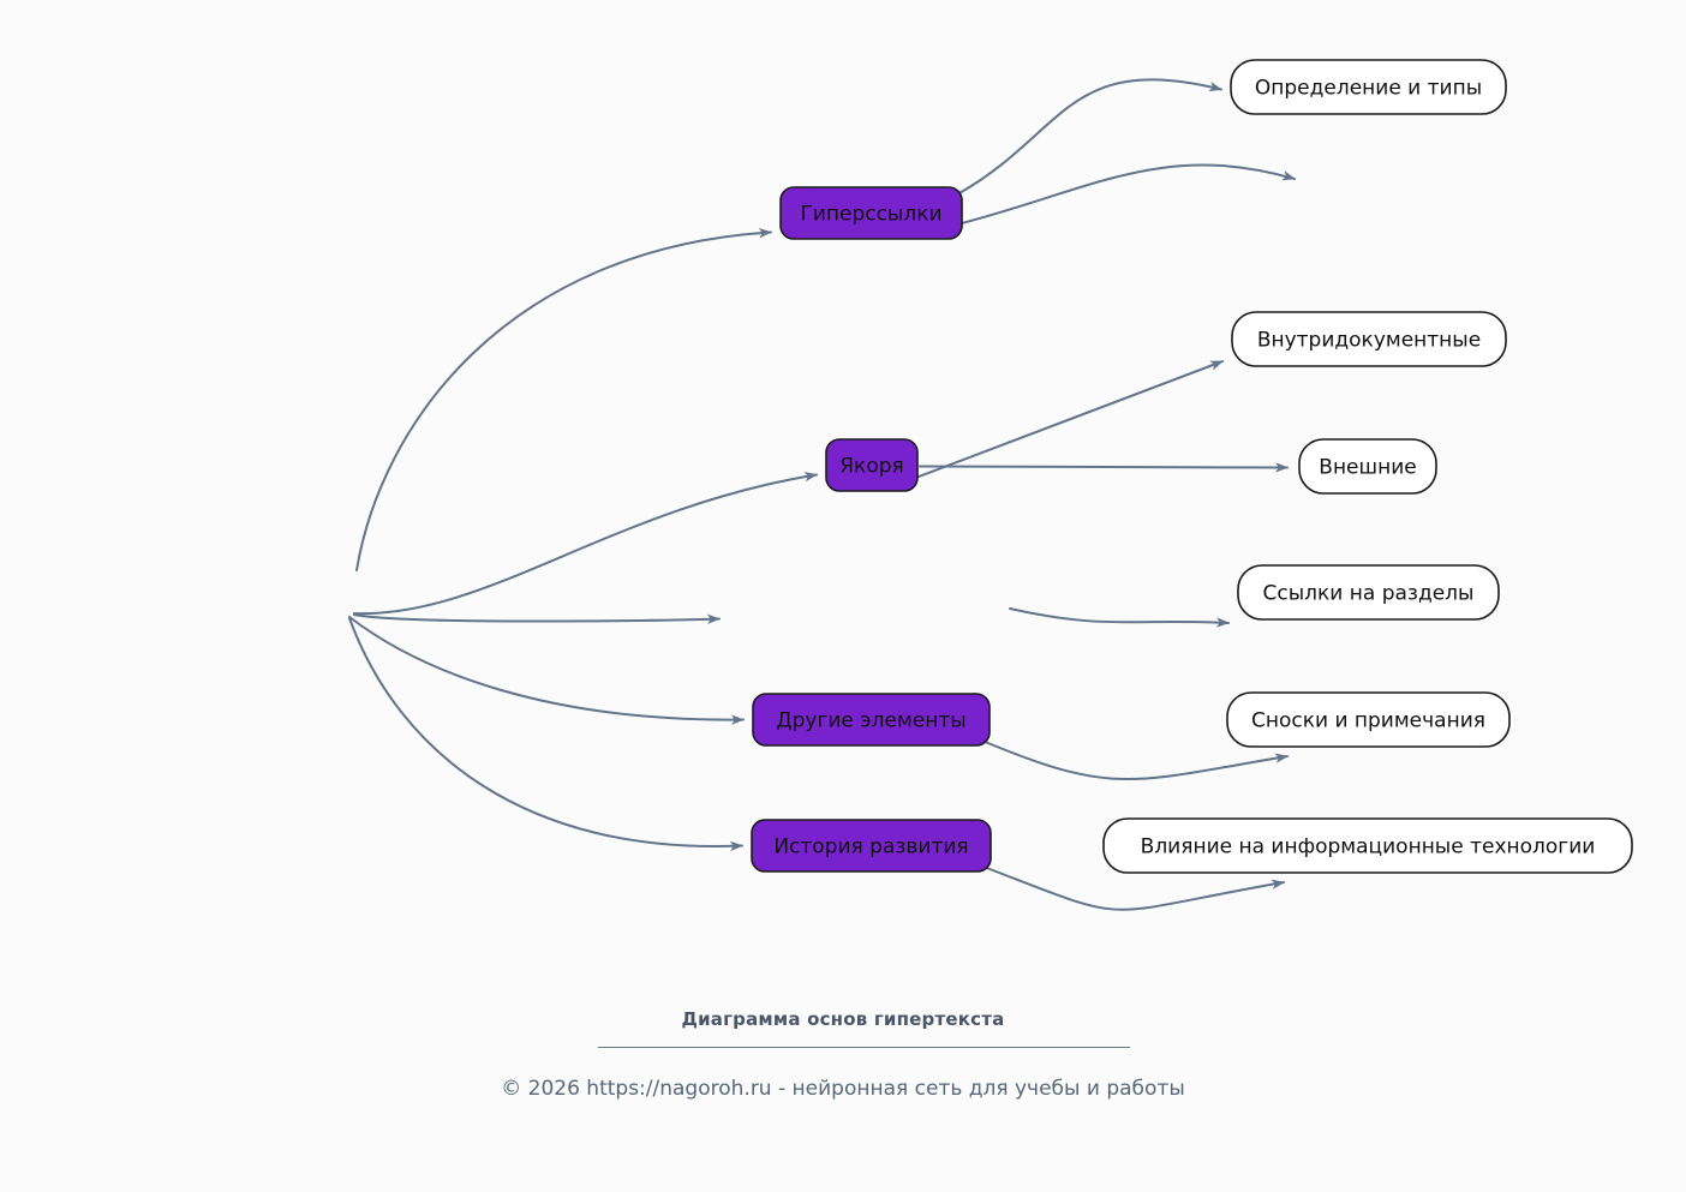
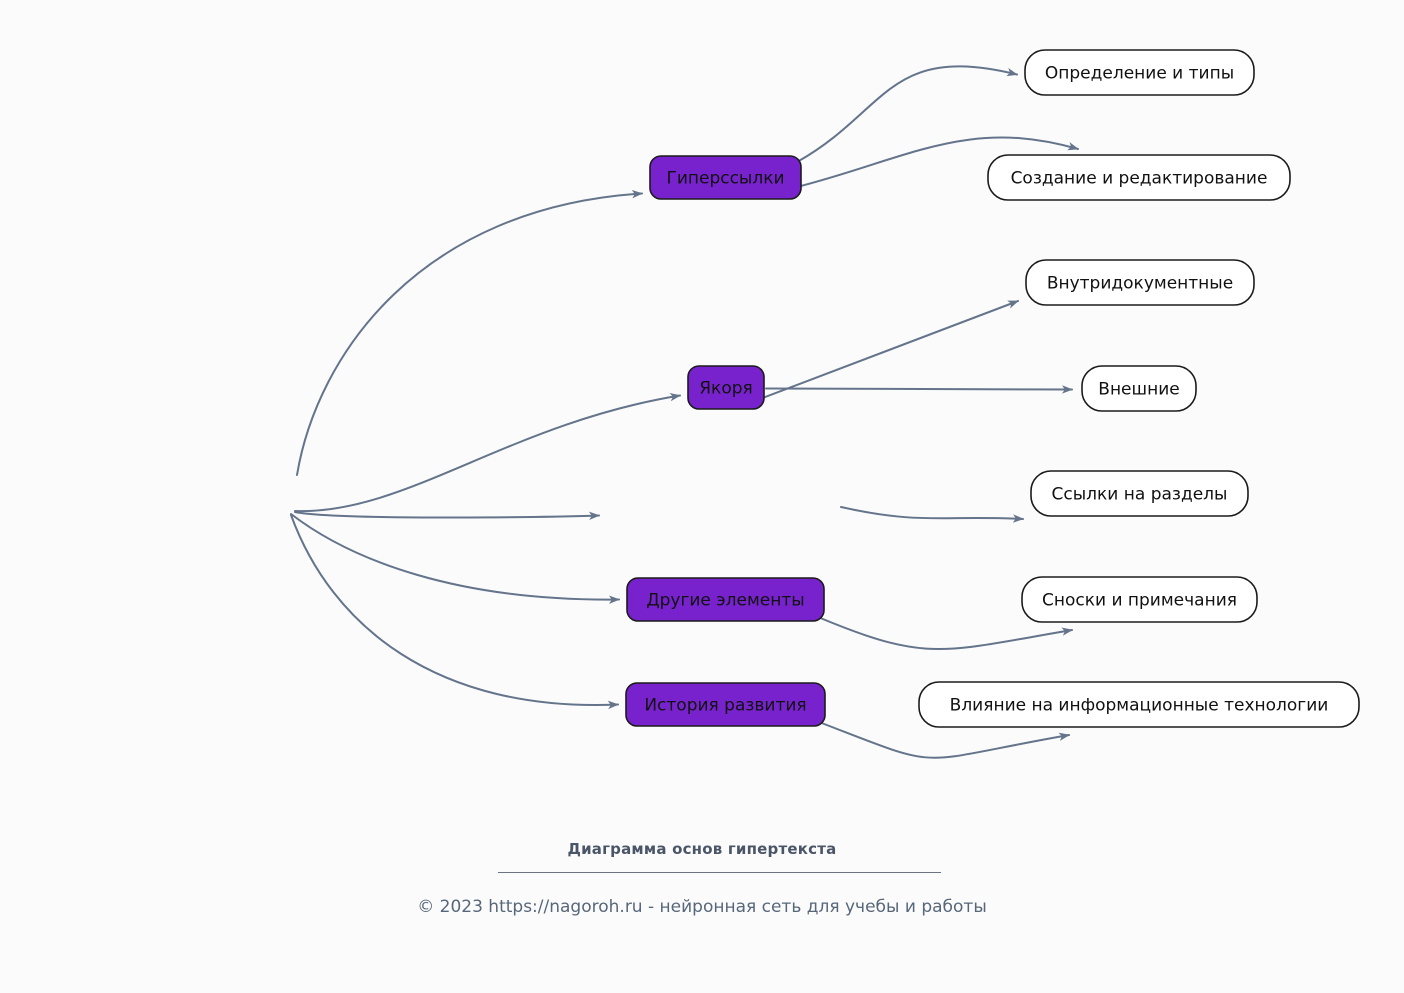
  Гиперссылки
  Определение и типы
+ Создание и редактирование
  Якоря
  Внутридокументные
  Внешние
  Ссылки на разделы
  Другие элементы
  Сноски и примечания
  История развития
  Влияние на информационные технологии
  Диаграмма основ гипертекста
- © 2026 https://nagoroh.ru - нейронная сеть для учебы и работы
+ © 2023 https://nagoroh.ru - нейронная сеть для учебы и работы
